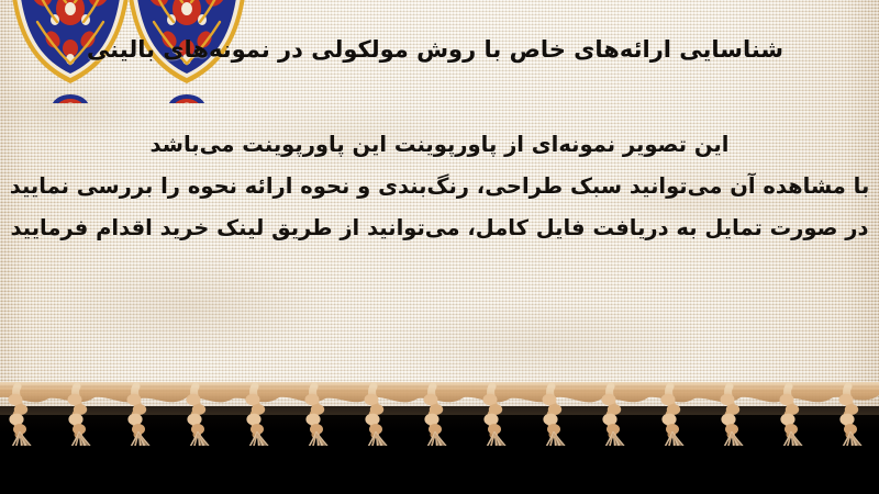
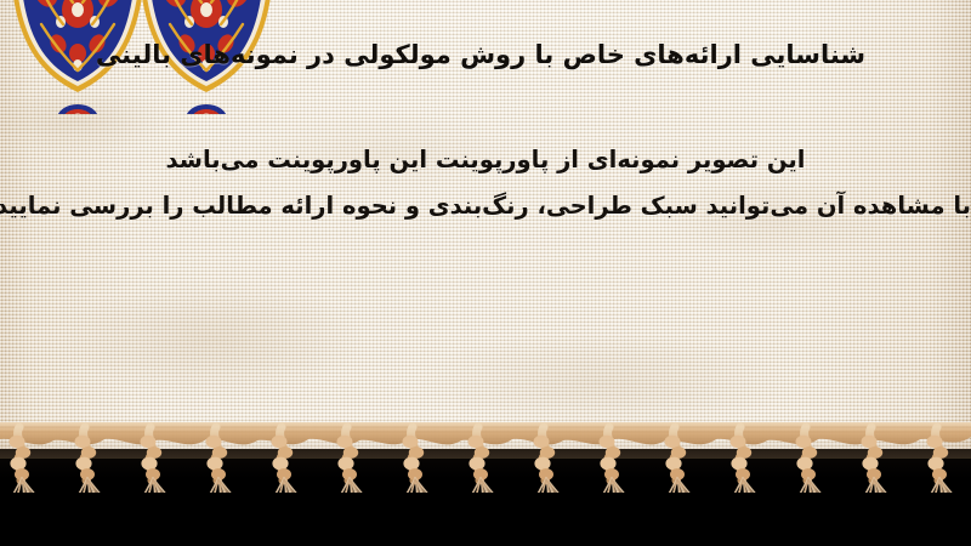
  شناسایی ارائه‌های خاص با روش مولکولی در نمونه‌های بالینی
  این تصویر نمونه‌ای از پاورپوینت این پاورپوینت می‌باشد
- با مشاهده آن می‌توانید سبک طراحی، رنگ‌بندی و نحوه ارائه نحوه را بررسی نمایید
+ با مشاهده آن می‌توانید سبک طراحی، رنگ‌بندی و نحوه ارائه مطالب را بررسی نمایید
- در صورت تمایل به دریافت فایل کامل، می‌توانید از طریق لینک خرید اقدام فرمایید
